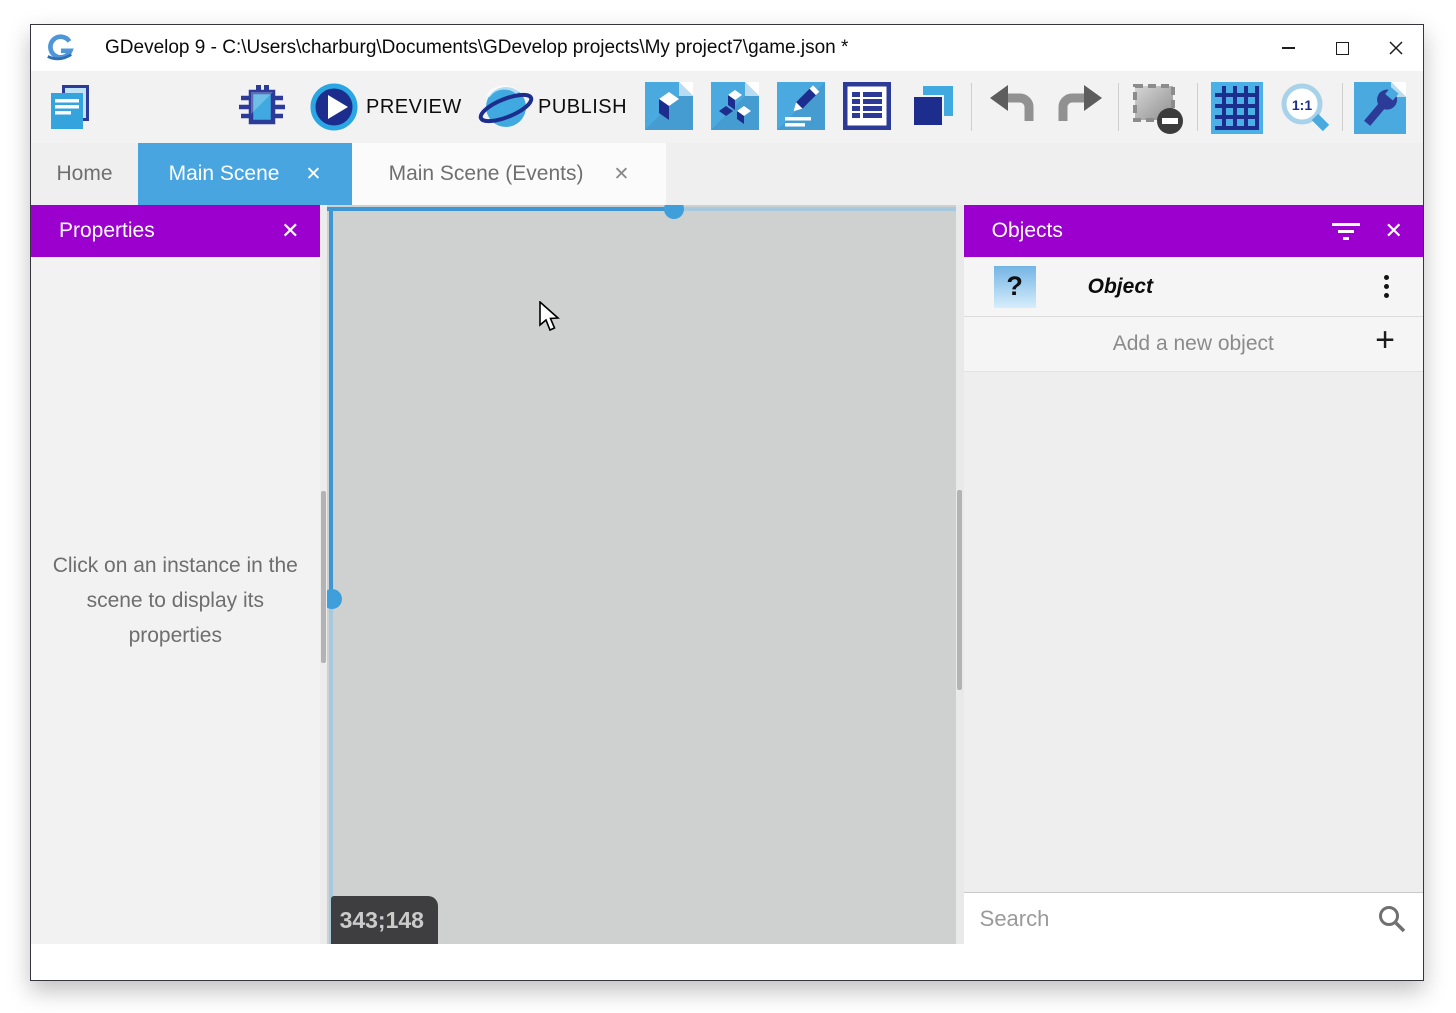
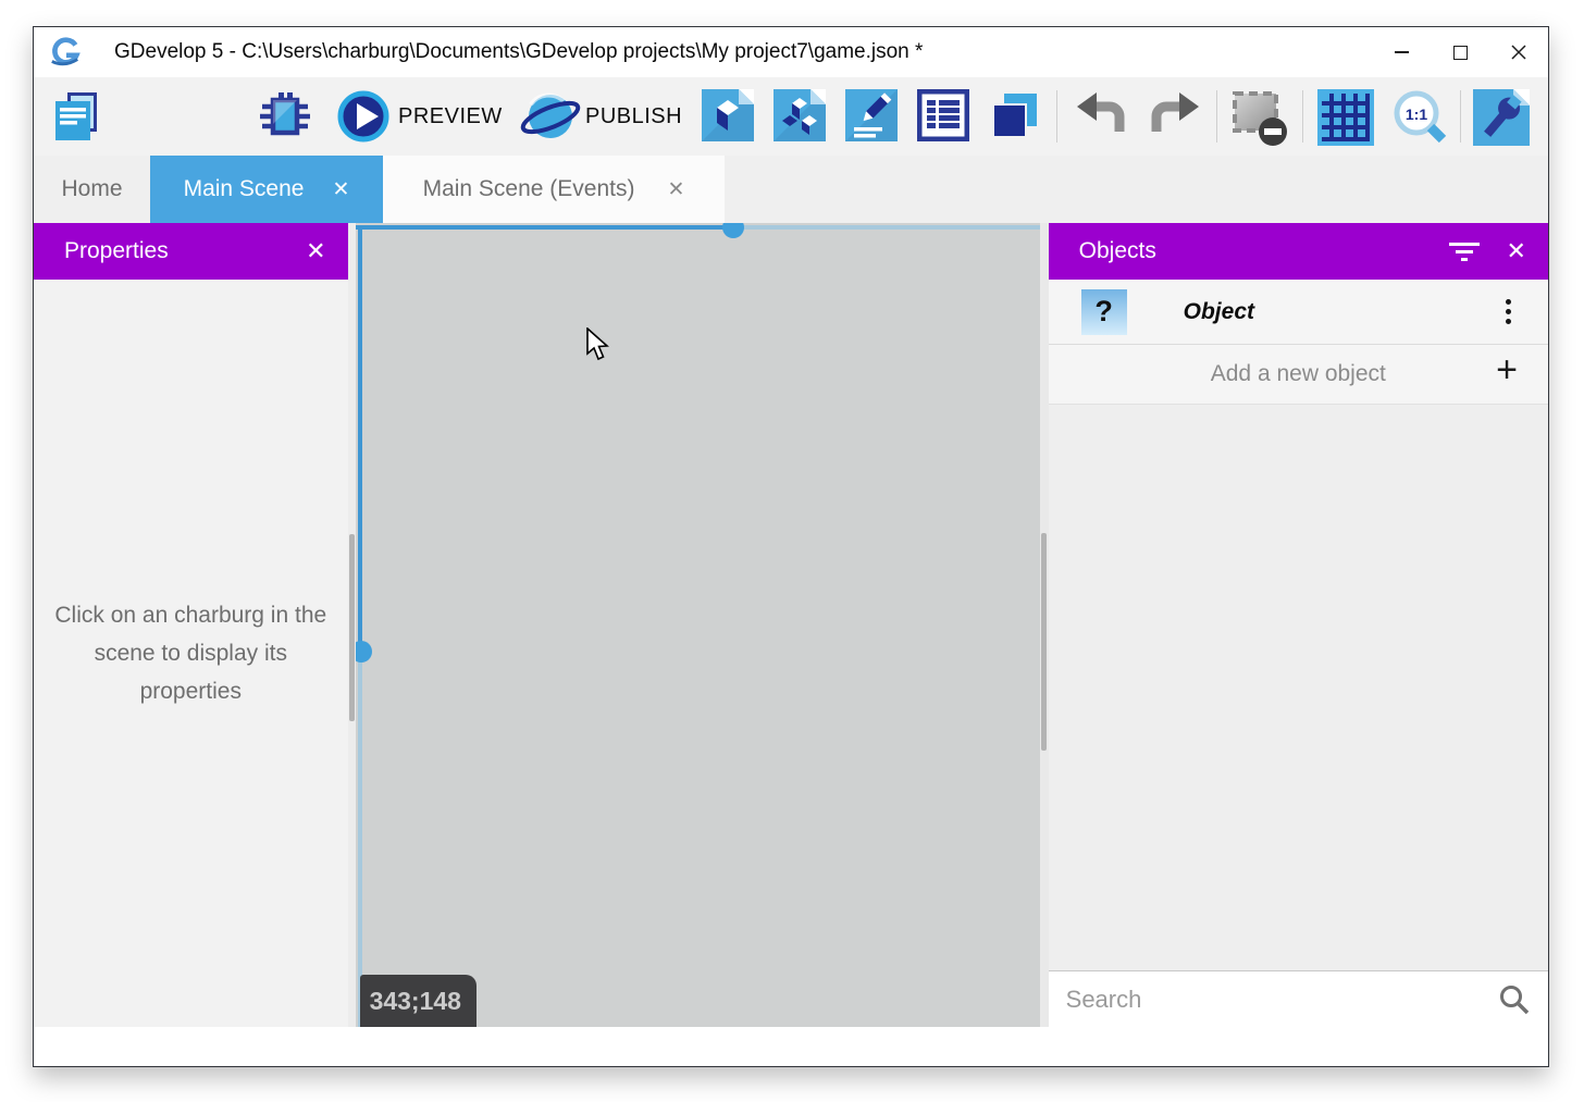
- GDevelop 9 - C:\Users\charburg\Documents\GDevelop projects\My project7\game.json *
+ GDevelop 5 - C:\Users\charburg\Documents\GDevelop projects\My project7\game.json *
  PREVIEW
  PUBLISH
  1:1
  Home
  Main Scene
  ✕
  Main Scene (Events)
  ✕
  Properties
  ✕
- Click on an instance in the scene to display its properties
+ Click on an charburg in the scene to display its properties
  343;148
  Objects
  ✕
  ?
  Object
  Add a new object
  +
  Search
